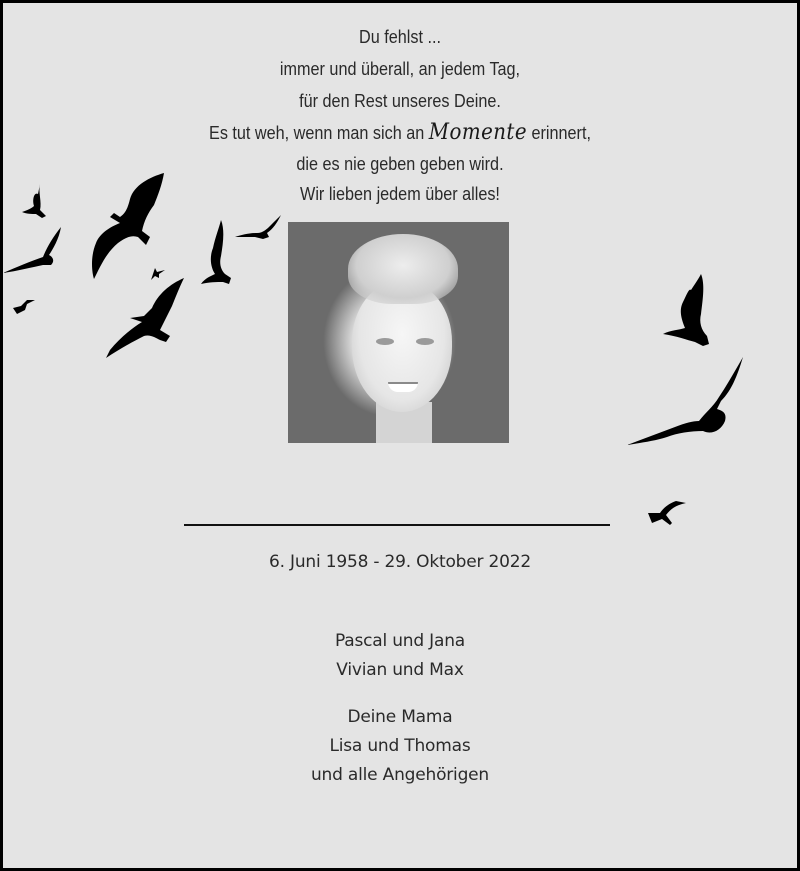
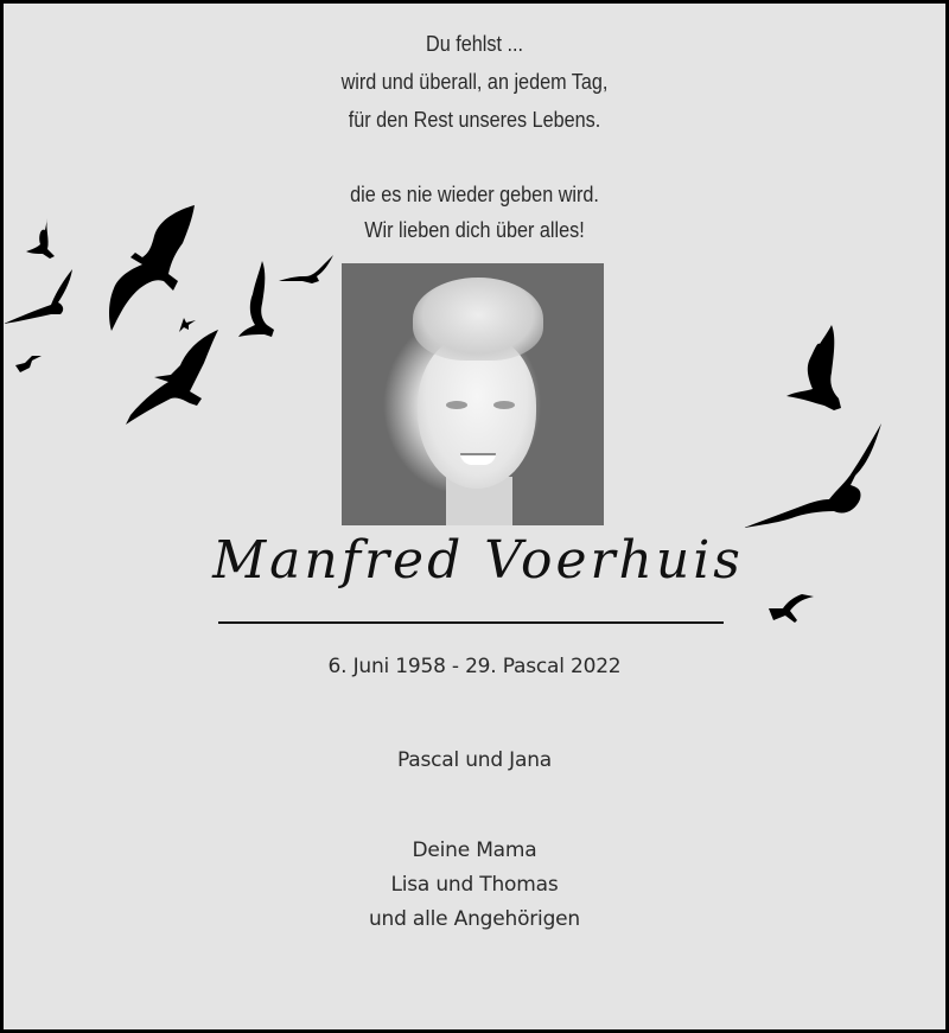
  Du fehlst ...
- immer und überall, an jedem Tag,
+ wird und überall, an jedem Tag,
- für den Rest unseres Deine.
+ für den Rest unseres Lebens.
- Es tut weh, wenn man sich an Momente erinnert,
- die es nie geben geben wird.
+ die es nie wieder geben wird.
- Wir lieben jedem über alles!
+ Wir lieben dich über alles!
+ Manfred Voerhuis
- 6. Juni 1958 - 29. Oktober 2022
+ 6. Juni 1958 - 29. Pascal 2022
  Pascal und Jana
- Vivian und Max
  Deine Mama
  Lisa und Thomas
  und alle Angehörigen
